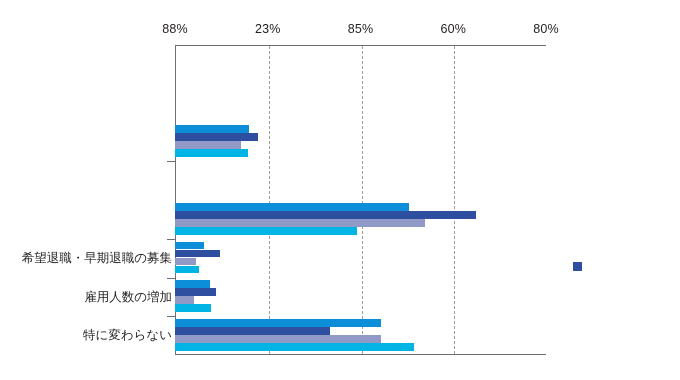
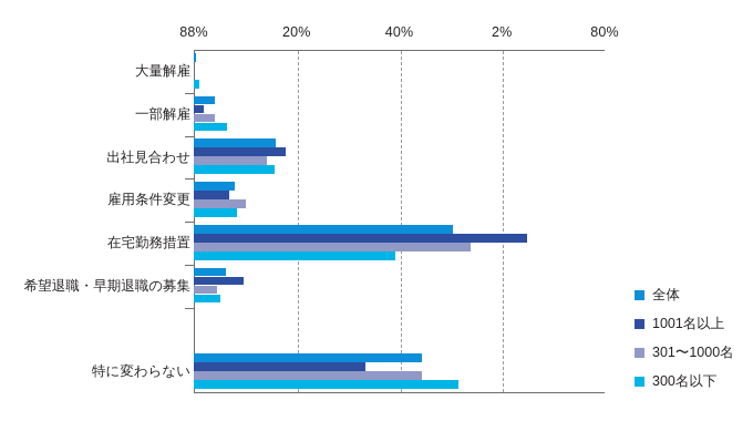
  88%
- 23%
+ 20%
- 85%
+ 40%
- 60%
+ 2%
  80%
+ 大量解雇
+ 一部解雇
+ 出社見合わせ
+ 雇用条件変更
+ 在宅勤務措置
  希望退職・早期退職の募集
- 雇用人数の増加
  特に変わらない
+ 全体
+ 1001名以上
+ 301〜1000名
+ 300名以下
